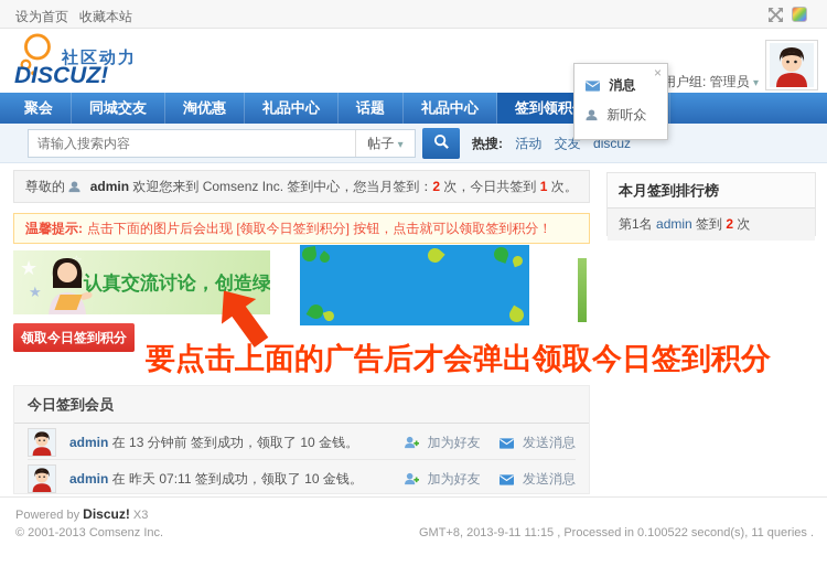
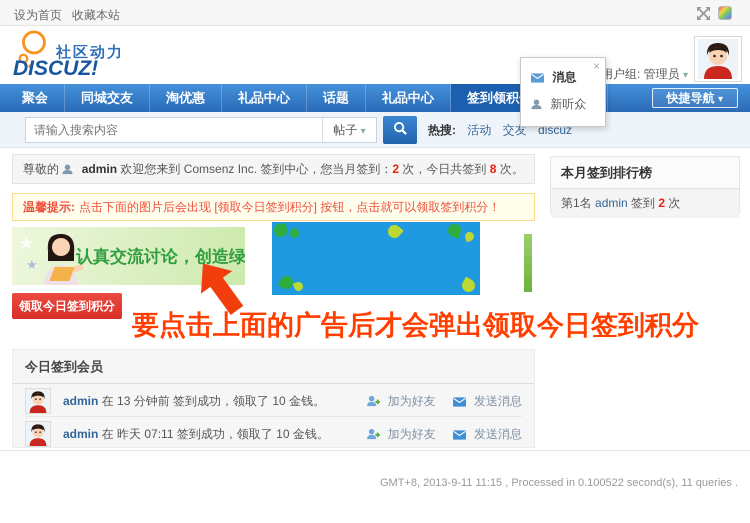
  设为首页
  收藏本站
  社区动力
  DISCUZ!
  用户组: 管理员 ▾
  ×
  消息
  新听众
  聚会
  同城交友
  淘优惠
  礼品中心
  话题
  礼品中心
  签到领积
+ 快捷导航 ▾
  请输入搜索内容
  帖子 ▾
  热搜: 活动 交友 discuz
- 尊敬的 admin 欢迎您来到 Comsenz Inc. 签到中心，您当月签到：2 次，今日共签到 1 次。
+ 尊敬的 admin 欢迎您来到 Comsenz Inc. 签到中心，您当月签到：2 次，今日共签到 8 次。
  温馨提示: 点击下面的图片后会出现 [领取今日签到积分] 按钮，点击就可以领取签到积分！
  ★
  ★
  ☆
  认真交流讨论，创造绿
  领取今日签到积分
  要点击上面的广告后才会弹出领取今日签到积分
  今日签到会员
  admin 在 13 分钟前 签到成功，领取了 10 金钱。
  加为好友 发送消息
  admin 在 昨天 07:11 签到成功，领取了 10 金钱。
  加为好友 发送消息
  本月签到排行榜
  第1名 admin 签到 2 次
- Powered by Discuz! X3
- © 2001-2013 Comsenz Inc.
  GMT+8, 2013-9-11 11:15 , Processed in 0.100522 second(s), 11 queries .
